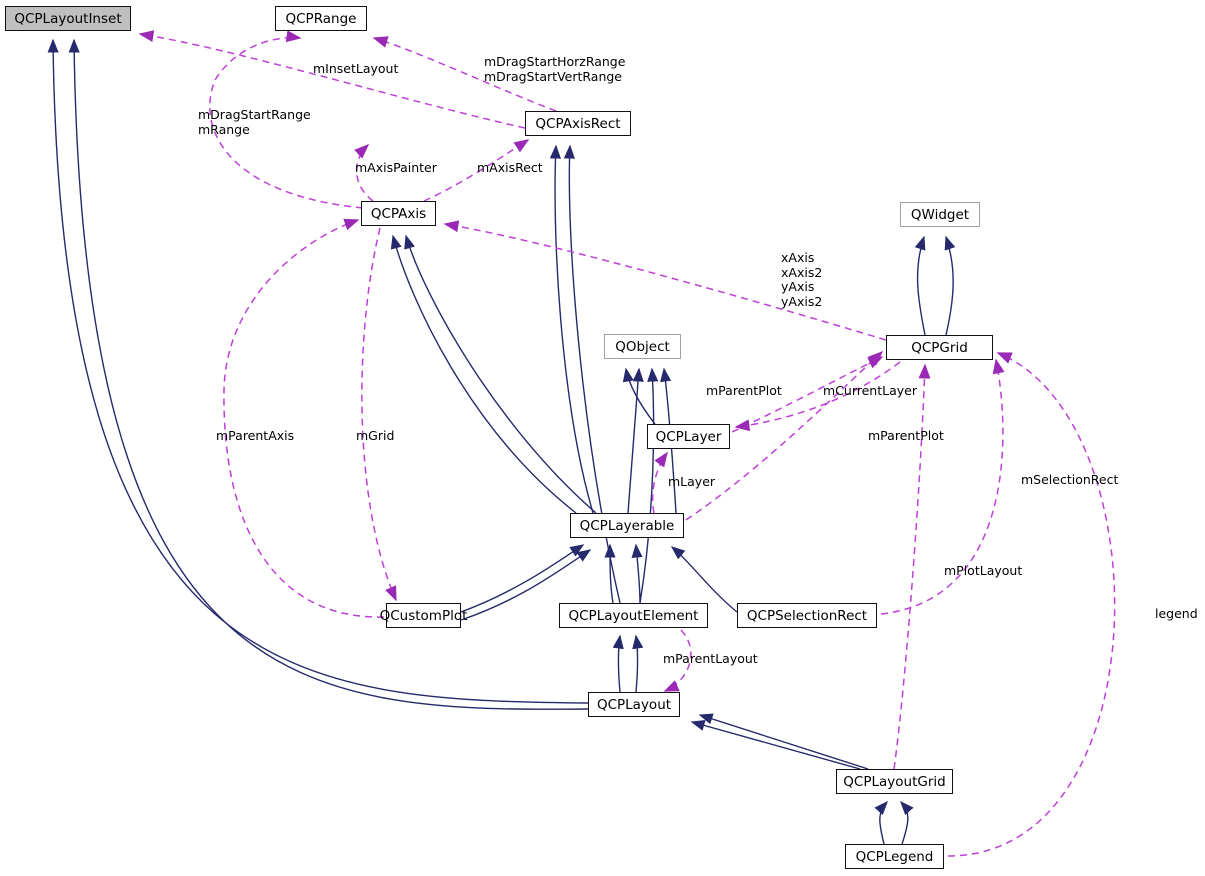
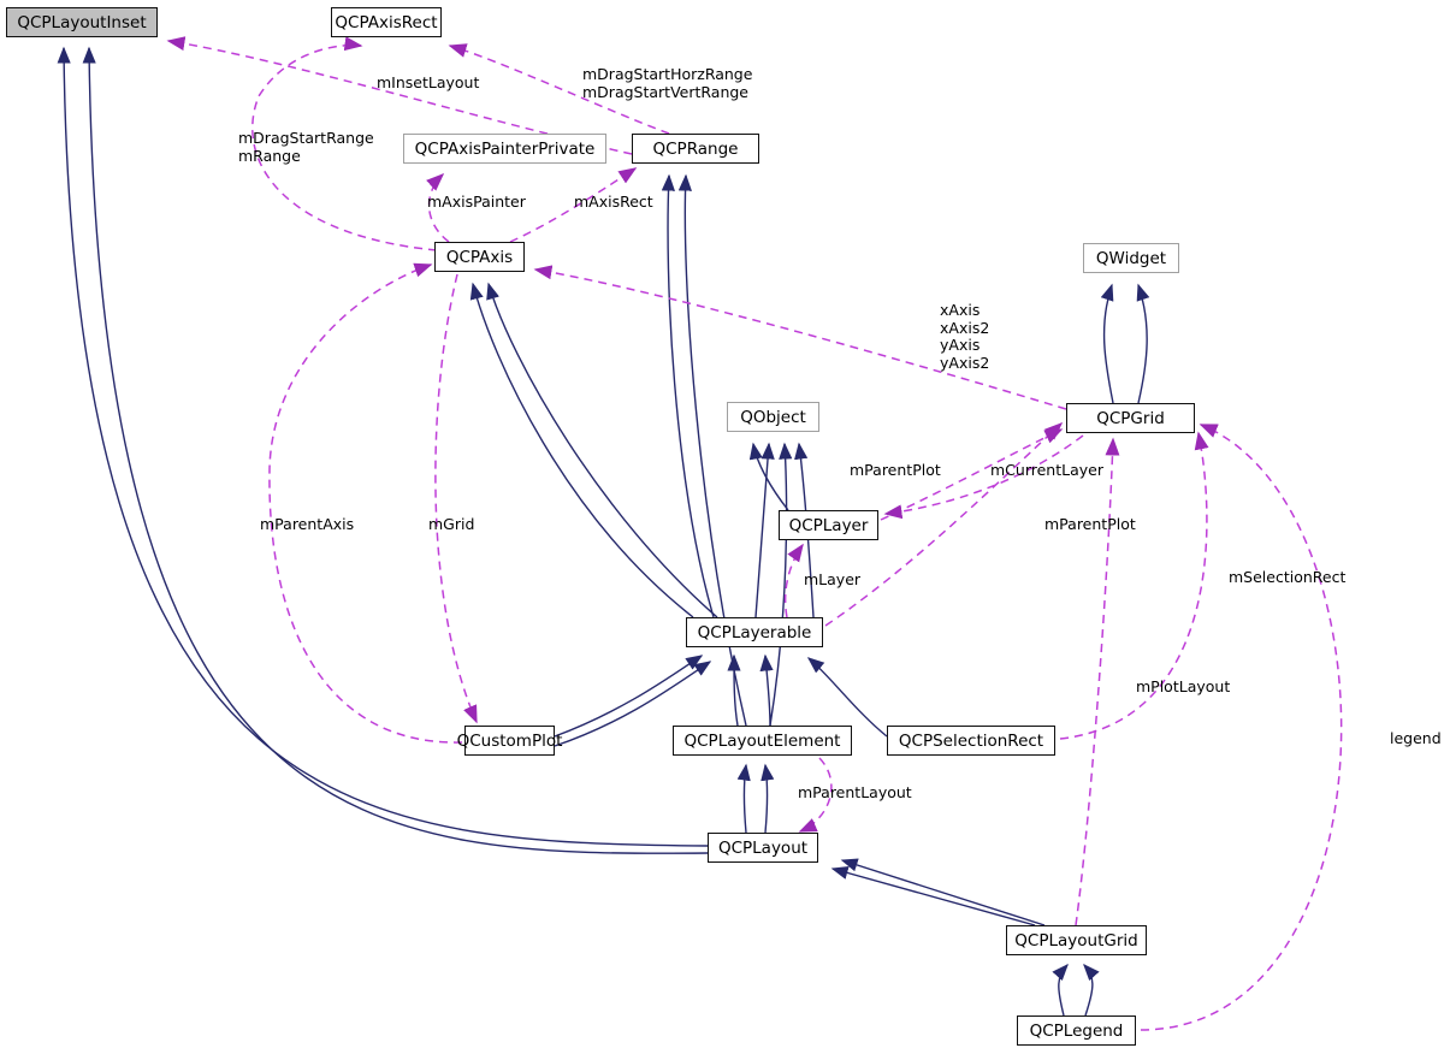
  QCPLayoutInset
- QCPRange
+ QCPAxisRect
+ QCPAxisPainterPrivate
- QCPAxisRect
+ QCPRange
  QCPAxis
  QWidget
  QObject
  QCPGrid
  QCPLayer
  QCPLayerable
  QCustomPlot
  QCPLayoutElement
  QCPSelectionRect
  QCPLayout
  QCPLayoutGrid
  QCPLegend
  mInsetLayout
  mDragStartHorzRange
  mDragStartVertRange
  mDragStartRange
  mRange
  mAxisPainter
  mAxisRect
  xAxis
  xAxis2
  yAxis
  yAxis2
  mParentPlot
  mCurrentLayer
  mParentPlot
  mLayer
  mSelectionRect
  mParentAxis
  mGrid
  mPlotLayout
  legend
  mParentLayout
